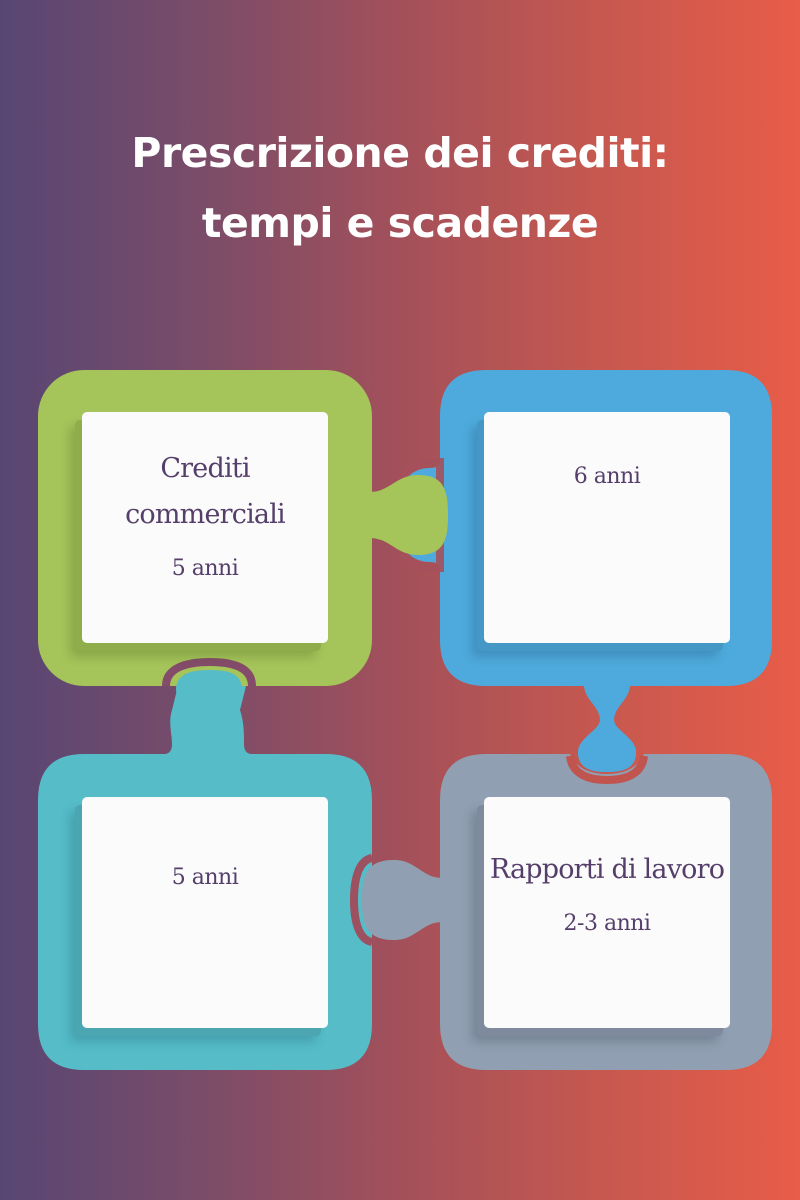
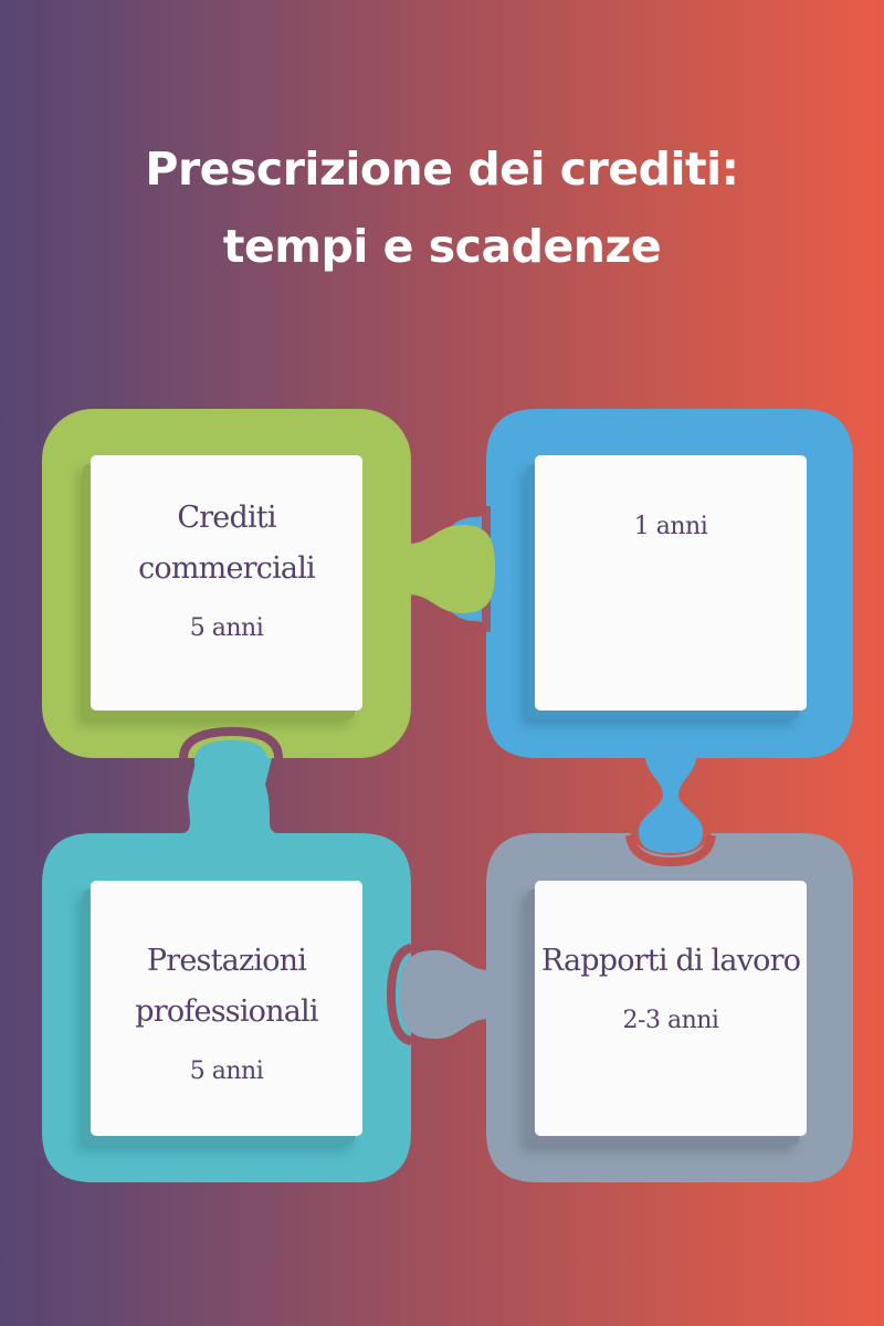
  Prescrizione dei crediti:
  tempi e scadenze
  Crediti commerciali
  5 anni
- 6 anni
+ 1 anni
+ Prestazioni professionali
  5 anni
  Rapporti di lavoro
  2-3 anni
